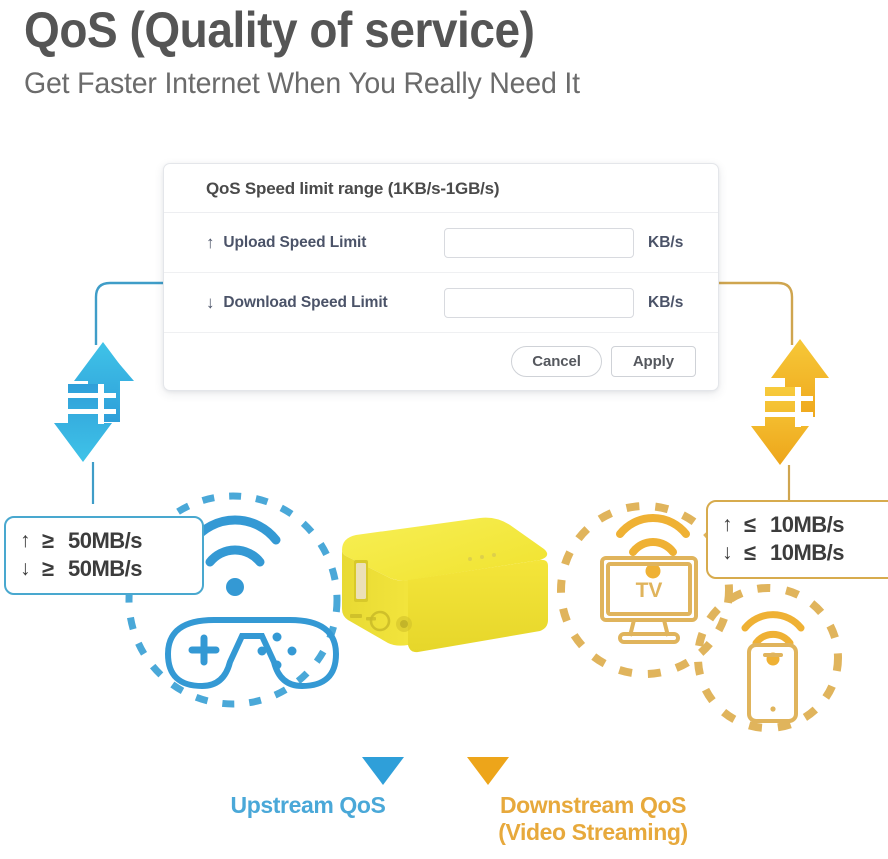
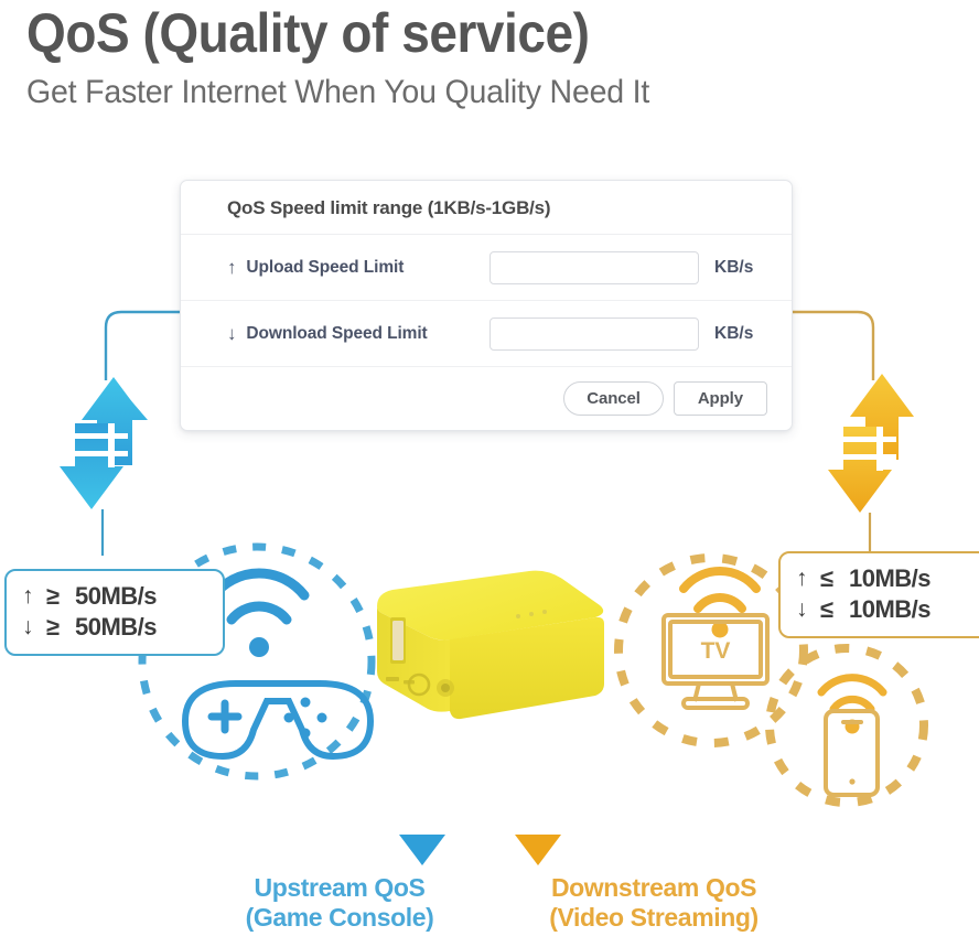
  TV
  QoS (Quality of service)
- Get Faster Internet When You Really Need It
+ Get Faster Internet When You Quality Need It
  QoS Speed limit range (1KB/s-1GB/s)
  ↑
  Upload Speed Limit
  KB/s
  ↓
  Download Speed Limit
  KB/s
  Cancel
  Apply
  ↑
  ≥
  50MB/s
  ↓
  ≥
  50MB/s
  ↑
  ≤
  10MB/s
  ↓
  ≤
  10MB/s
  Upstream QoS
+ (Game Console)
  Downstream QoS
  (Video Streaming)
